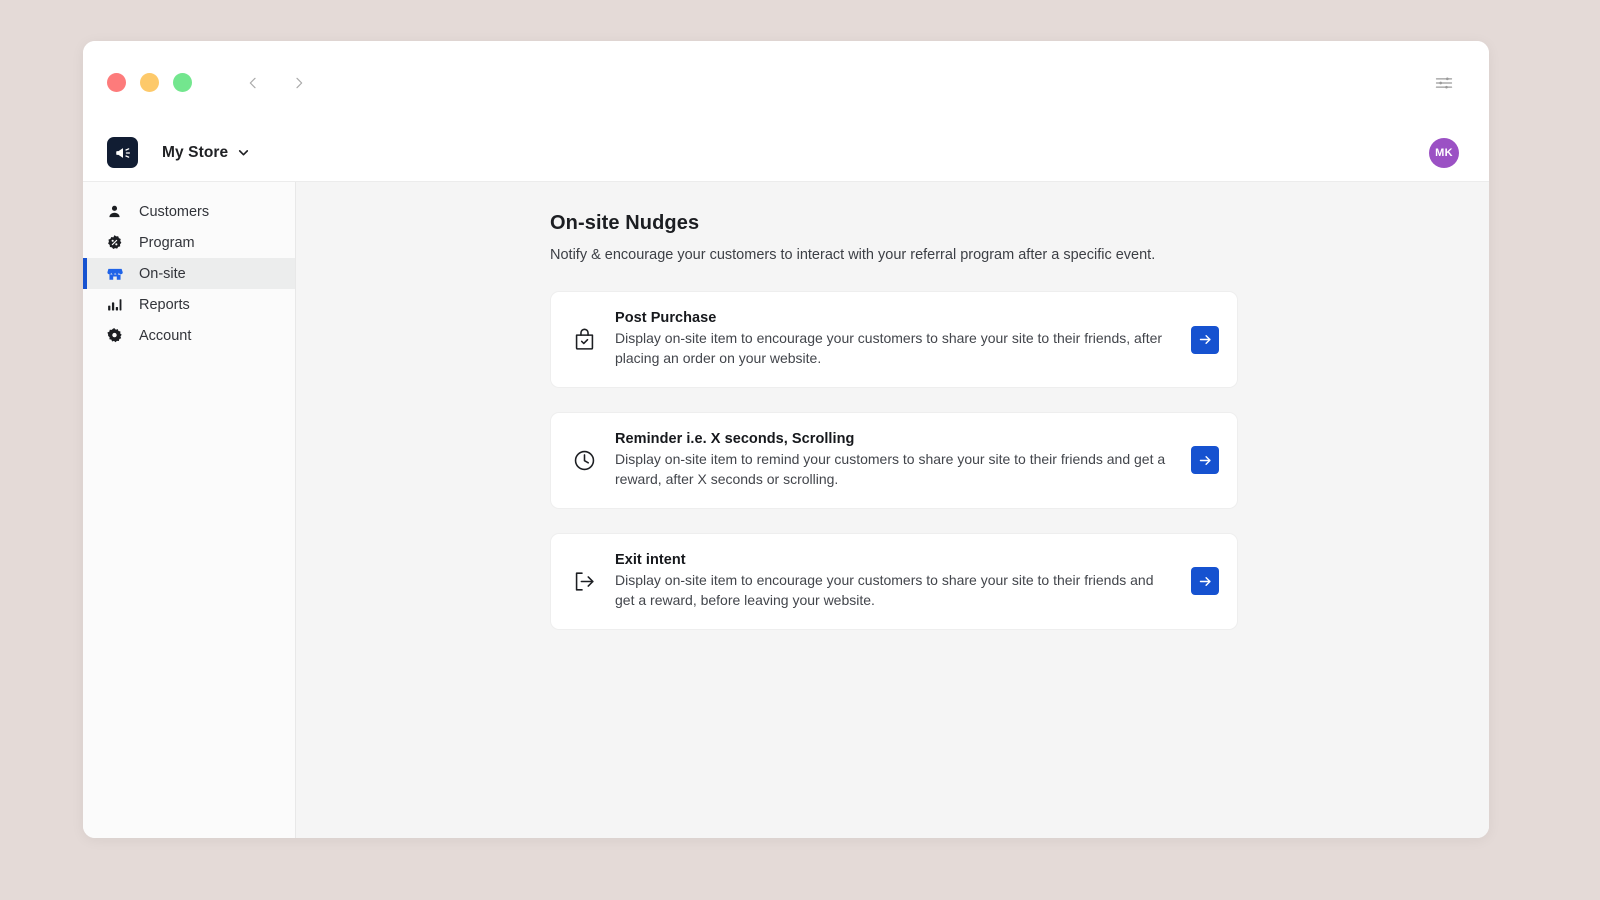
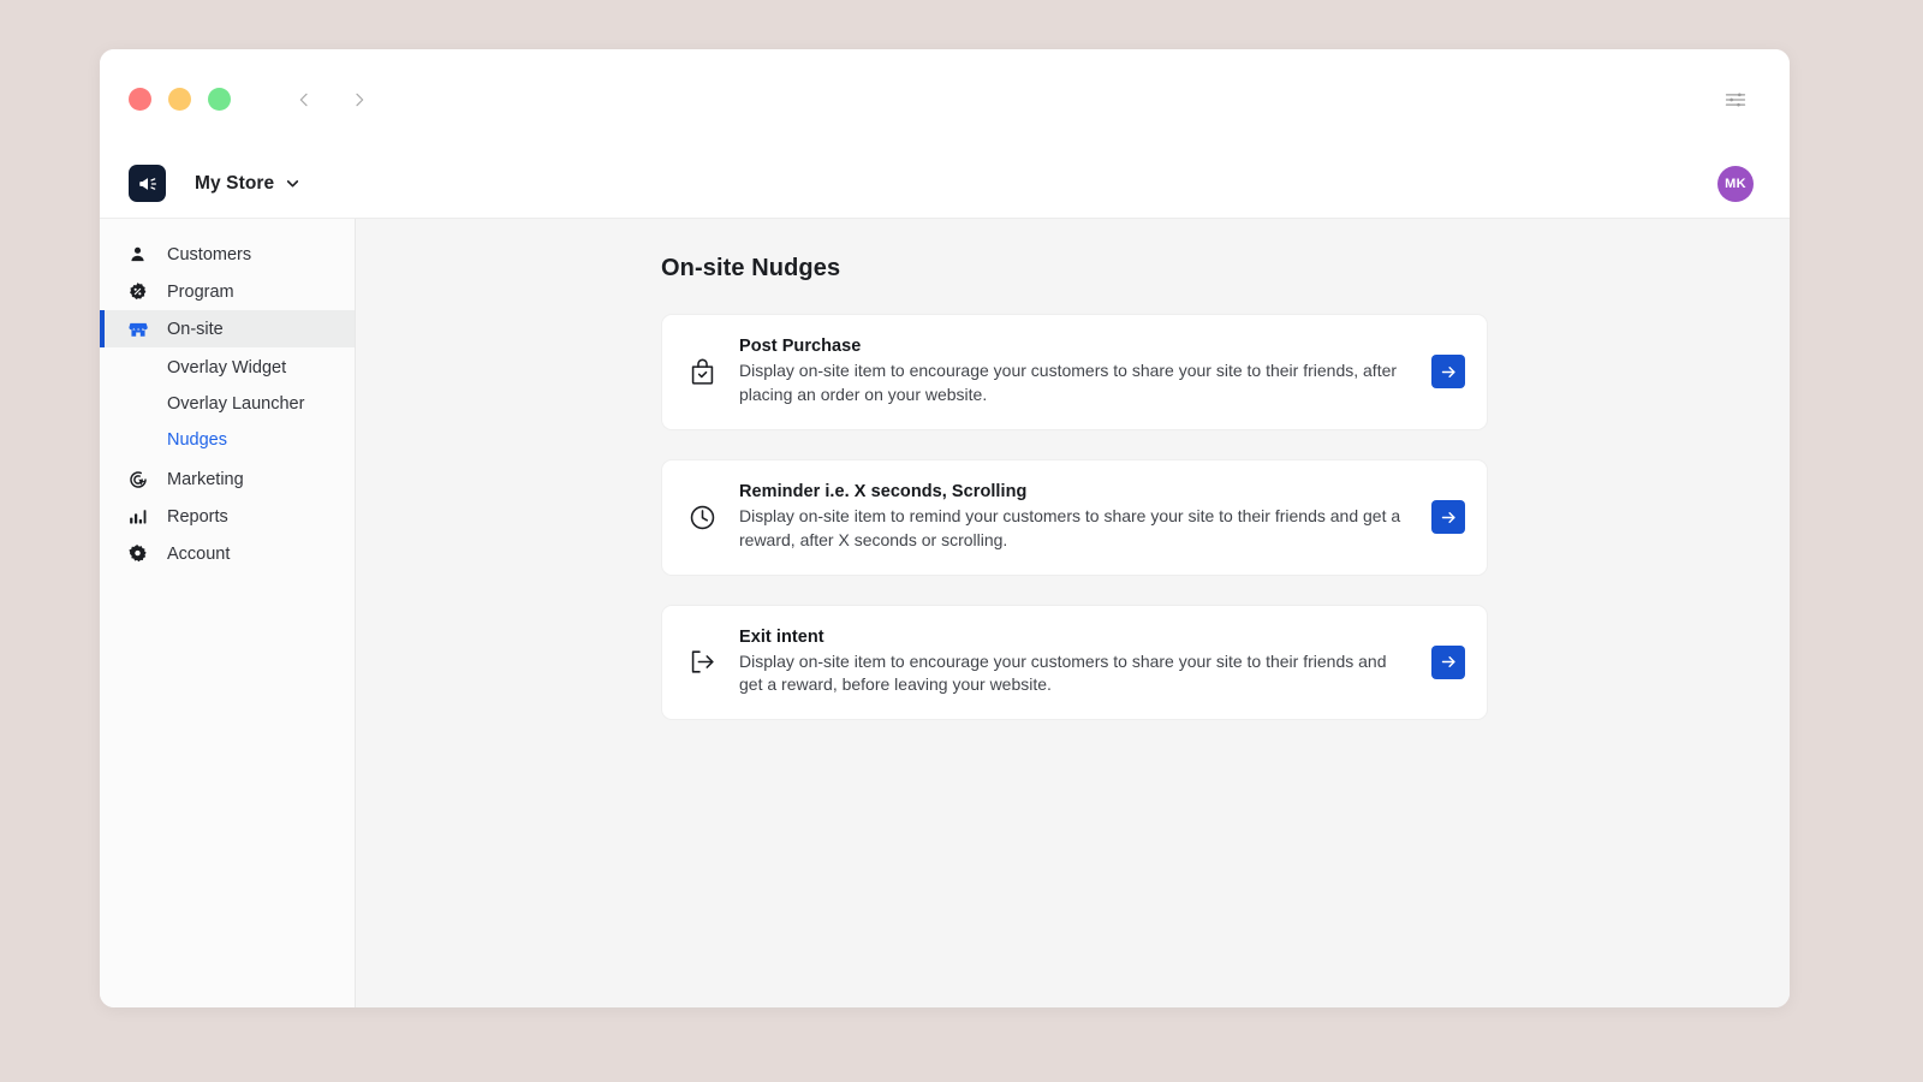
  My Store
  MK
  Customers
  Program
  On-site
+ Overlay Widget
+ Overlay Launcher
+ Nudges
+ Marketing
  Reports
  Account
  On-site Nudges
- Notify & encourage your customers to interact with your referral program after a specific event.
  Post Purchase
  Display on-site item to encourage your customers to share your site to their friends, after placing an order on your website.
  Reminder i.e. X seconds, Scrolling
  Display on-site item to remind your customers to share your site to their friends and get a reward, after X seconds or scrolling.
  Exit intent
  Display on-site item to encourage your customers to share your site to their friends and get a reward, before leaving your website.
